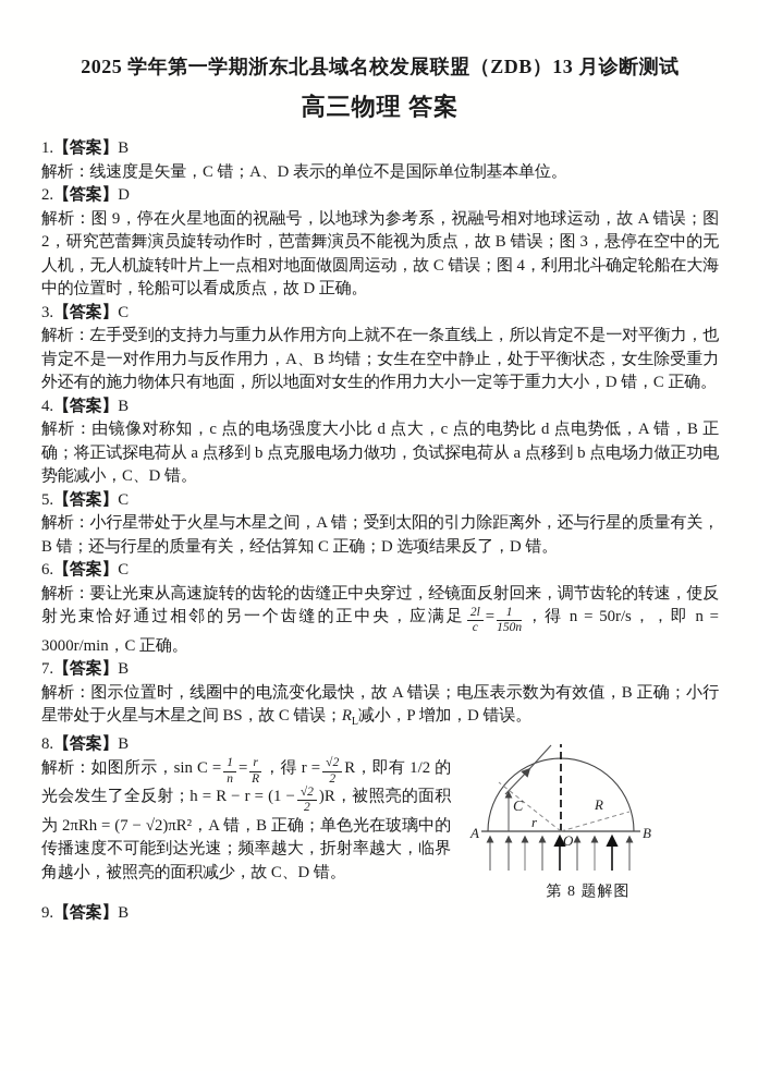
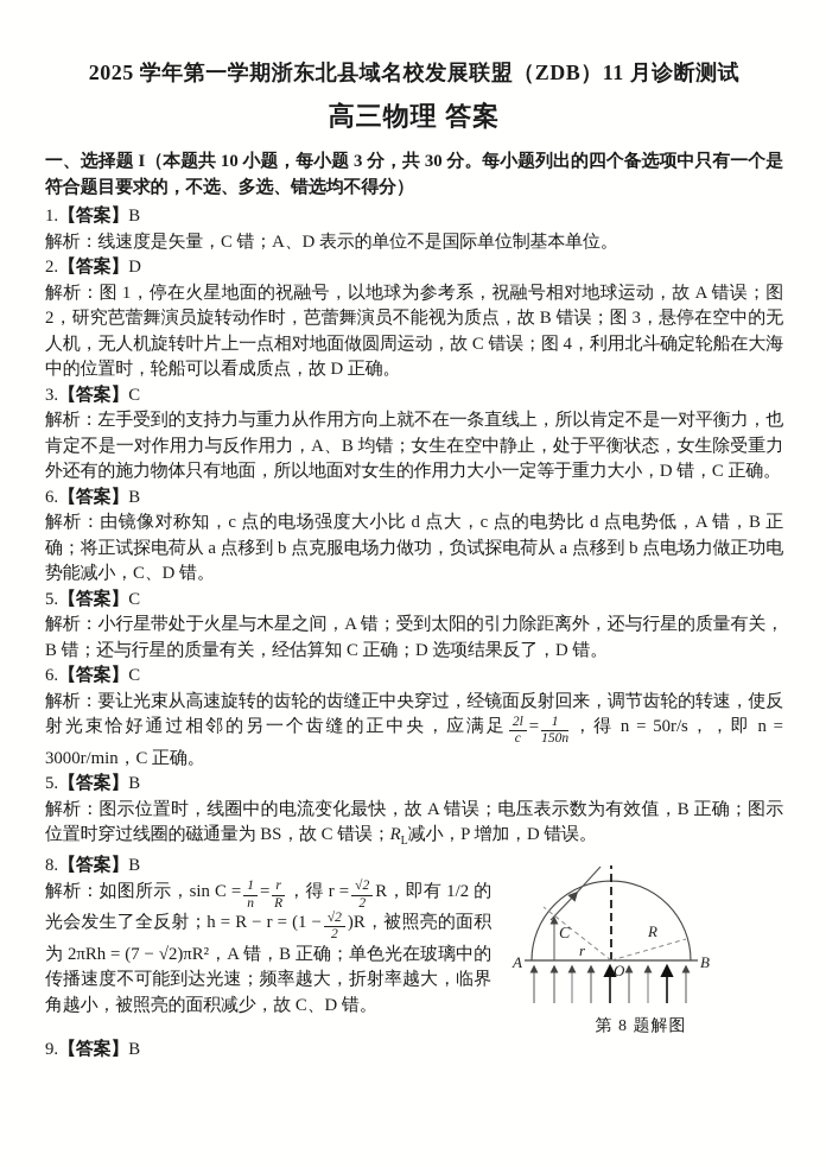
- 2025 学年第一学期浙东北县域名校发展联盟（ZDB）13 月诊断测试
+ 2025 学年第一学期浙东北县域名校发展联盟（ZDB）11 月诊断测试
  高三物理 答案
+ 一、选择题 I（本题共 10 小题，每小题 3 分，共 30 分。每小题列出的四个备选项中只有一个是符合题目要求的，不选、多选、错选均不得分）
  1.【答案】B
  解析：线速度是矢量，C 错；A、D 表示的单位不是国际单位制基本单位。
  2.【答案】D
- 解析：图 9，停在火星地面的祝融号，以地球为参考系，祝融号相对地球运动，故 A 错误；图 2，研究芭蕾舞演员旋转动作时，芭蕾舞演员不能视为质点，故 B 错误；图 3，悬停在空中的无人机，无人机旋转叶片上一点相对地面做圆周运动，故 C 错误；图 4，利用北斗确定轮船在大海中的位置时，轮船可以看成质点，故 D 正确。
+ 解析：图 1，停在火星地面的祝融号，以地球为参考系，祝融号相对地球运动，故 A 错误；图 2，研究芭蕾舞演员旋转动作时，芭蕾舞演员不能视为质点，故 B 错误；图 3，悬停在空中的无人机，无人机旋转叶片上一点相对地面做圆周运动，故 C 错误；图 4，利用北斗确定轮船在大海中的位置时，轮船可以看成质点，故 D 正确。
  3.【答案】C
  解析：左手受到的支持力与重力从作用方向上就不在一条直线上，所以肯定不是一对平衡力，也肯定不是一对作用力与反作用力，A、B 均错；女生在空中静止，处于平衡状态，女生除受重力外还有的施力物体只有地面，所以地面对女生的作用力大小一定等于重力大小，D 错，C 正确。
- 4.【答案】B
+ 6.【答案】B
  解析：由镜像对称知，c 点的电场强度大小比 d 点大，c 点的电势比 d 点电势低，A 错，B 正确；将正试探电荷从 a 点移到 b 点克服电场力做功，负试探电荷从 a 点移到 b 点电场力做正功电势能减小，C、D 错。
  5.【答案】C
  解析：小行星带处于火星与木星之间，A 错；受到太阳的引力除距离外，还与行星的质量有关，B 错；还与行星的质量有关，经估算知 C 正确；D 选项结果反了，D 错。
  6.【答案】C
  解析：要让光束从高速旋转的齿轮的齿缝正中央穿过，经镜面反射回来，调节齿轮的转速，使反射光束恰好通过相邻的另一个齿缝的正中央，应满足
  2l
  c
  =
  1
  150n
  ，得 n = 50r/s，，即 n = 3000r/min，C 正确。
- 7.【答案】B
+ 5.【答案】B
- 解析：图示位置时，线圈中的电流变化最快，故 A 错误；电压表示数为有效值，B 正确；小行星带处于火星与木星之间 BS，故 C 错误；RL减小，P 增加，D 错误。
+ 解析：图示位置时，线圈中的电流变化最快，故 A 错误；电压表示数为有效值，B 正确；图示位置时穿过线圈的磁通量为 BS，故 C 错误；RL减小，P 增加，D 错误。
  A
  B
  O
  C
  r
  R
  第 8 题解图
  8.【答案】B
  解析：如图所示，sin C =
  1
  n
  =
  r
  R
  ，得 r =
  √2
  2
  R，即有 1/2 的光会发生了全反射；h = R − r = (1 −
  √2
  2
  )R，被照亮的面积为 2πRh = (7 − √2)πR²，A 错，B 正确；单色光在玻璃中的传播速度不可能到达光速；频率越大，折射率越大，临界角越小，被照亮的面积减少，故 C、D 错。
  9.【答案】B
